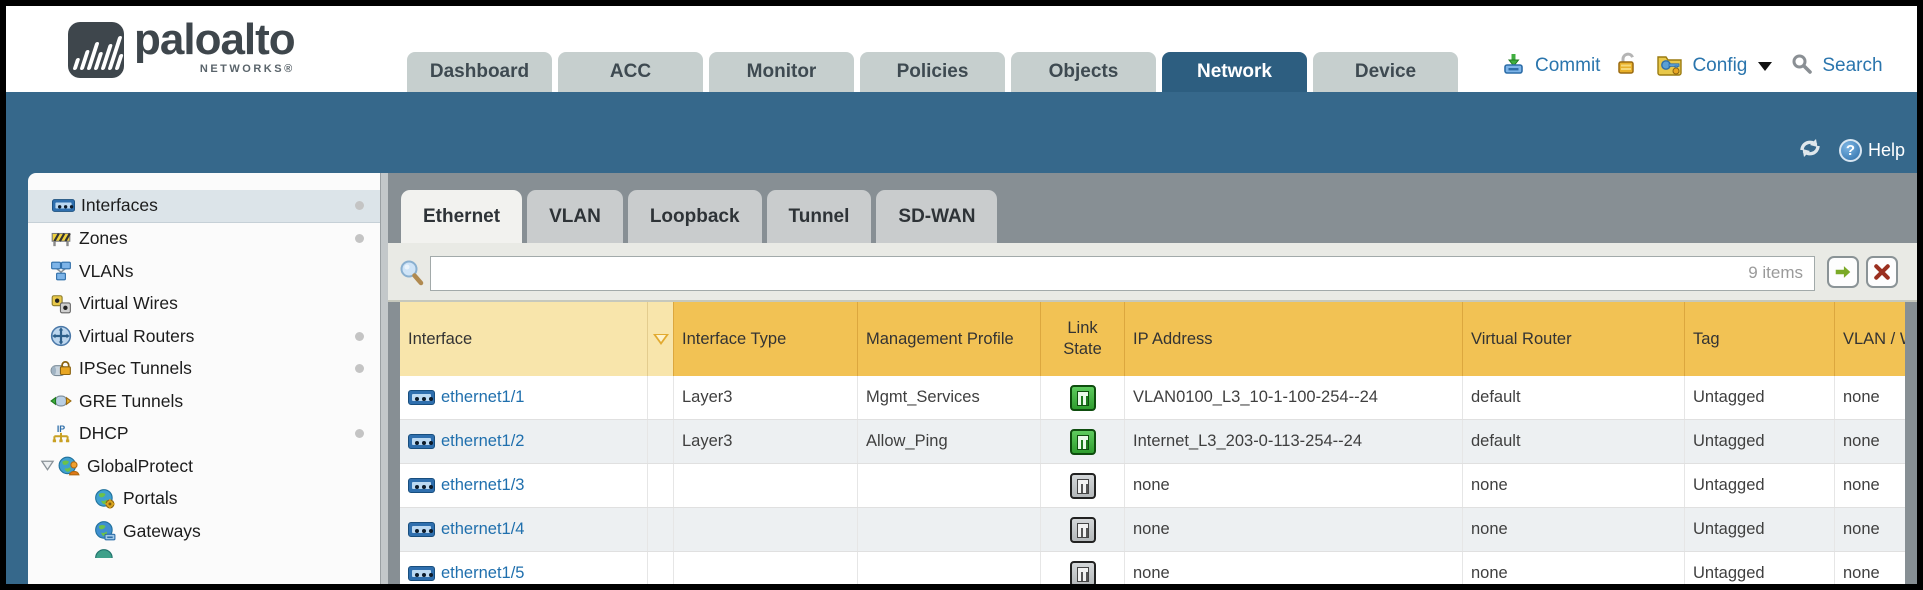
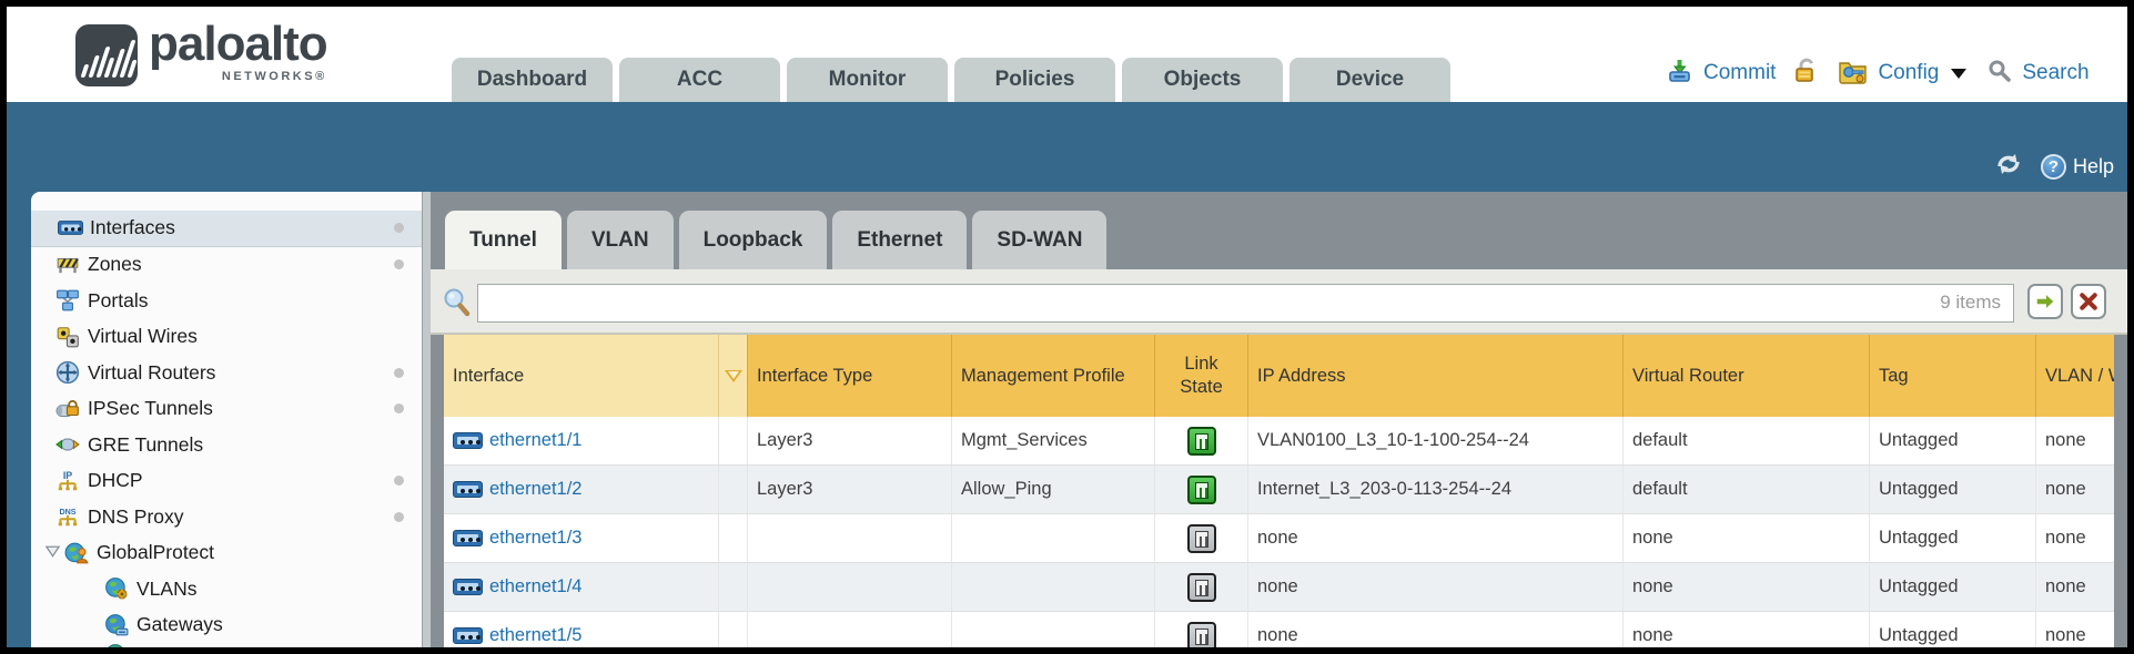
  paloalto
  NETWORKS®
  Dashboard
  ACC
  Monitor
  Policies
  Objects
- Network
  Device
  Commit
  Config
  Search
  ?
  Help
  Interfaces
  Zones
- VLANs
+ Portals
  Virtual Wires
  Virtual Routers
  IPSec Tunnels
  GRE Tunnels
  IP
  DHCP
+ DNS
+ DNS Proxy
  GlobalProtect
- Portals
+ VLANs
  Gateways
- Ethernet
+ Tunnel
  VLAN
  Loopback
- Tunnel
+ Ethernet
  SD-WAN
  9 items
  Interface
  Interface Type
  Management Profile
  Link State
  IP Address
  Virtual Router
  Tag
  ethernet1/1
  Layer3
  Mgmt_Services
  VLAN0100_L3_10-1-100-254--24
  default
  Untagged
  none
  ethernet1/2
  Layer3
  Allow_Ping
  Internet_L3_203-0-113-254--24
  default
  Untagged
  none
  ethernet1/3
  none
  none
  Untagged
  none
  ethernet1/4
  none
  none
  Untagged
  none
  ethernet1/5
  none
  none
  Untagged
  none
